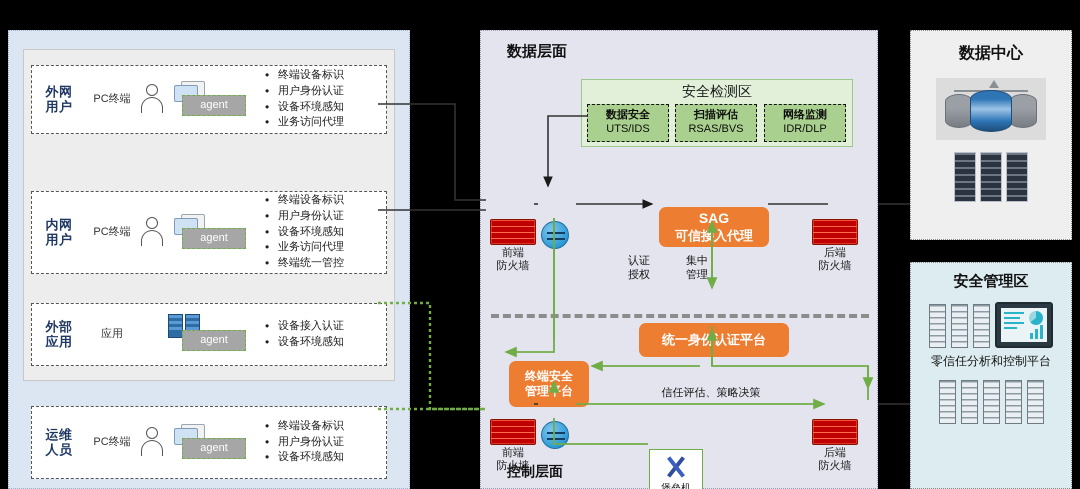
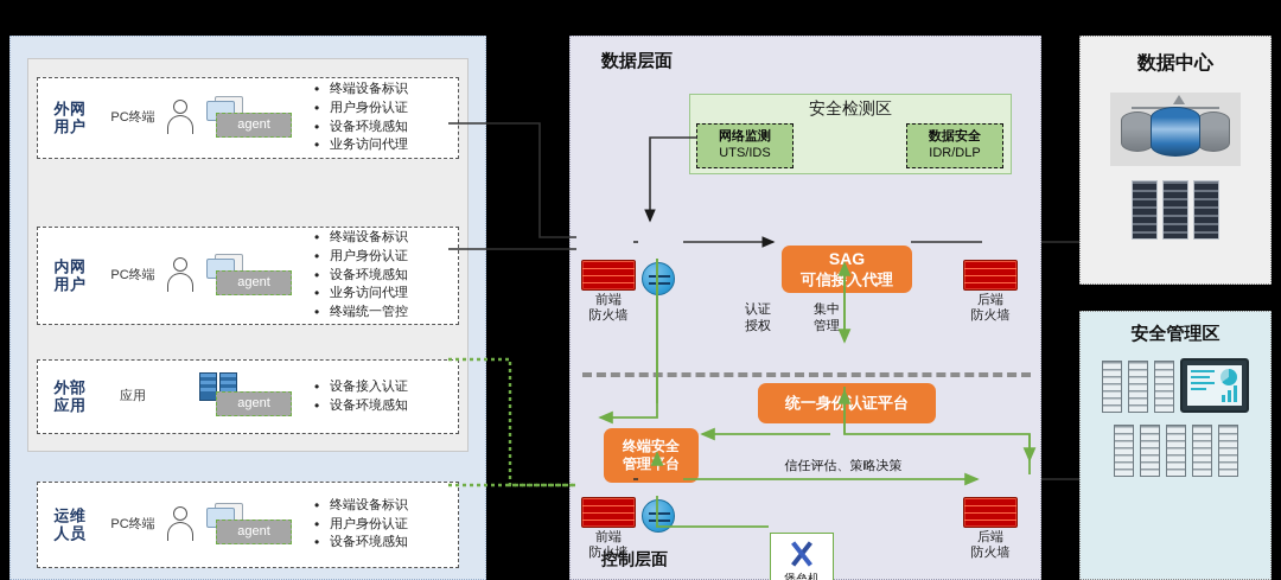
  外网
  用户
  PC终端
  agent
  终端设备标识
  用户身份认证
  设备环境感知
  业务访问代理
  内网
  用户
  PC终端
  agent
  终端设备标识
  用户身份认证
  设备环境感知
  业务访问代理
  终端统一管控
  外部
  应用
  应用
  agent
  设备接入认证
  设备环境感知
  运维
  人员
  PC终端
  agent
  终端设备标识
  用户身份认证
  设备环境感知
  数据层面
  控制层面
  安全检测区
- 数据安全
+ 网络监测
  UTS/IDS
- 扫描评估
- RSAS/BVS
- 网络监测
+ 数据安全
  IDR/DLP
  SAG
  可信接入代理
  统一身份认证平台
  终端安全
  管理平台
  前端
  防火墙
  后端
  防火墙
  前端
  防火墙
  后端
  防火墙
  认证
  授权
  集中
  管理
  信任评估、策略决策
  数据中心
  安全管理区
- 零信任分析和控制平台
